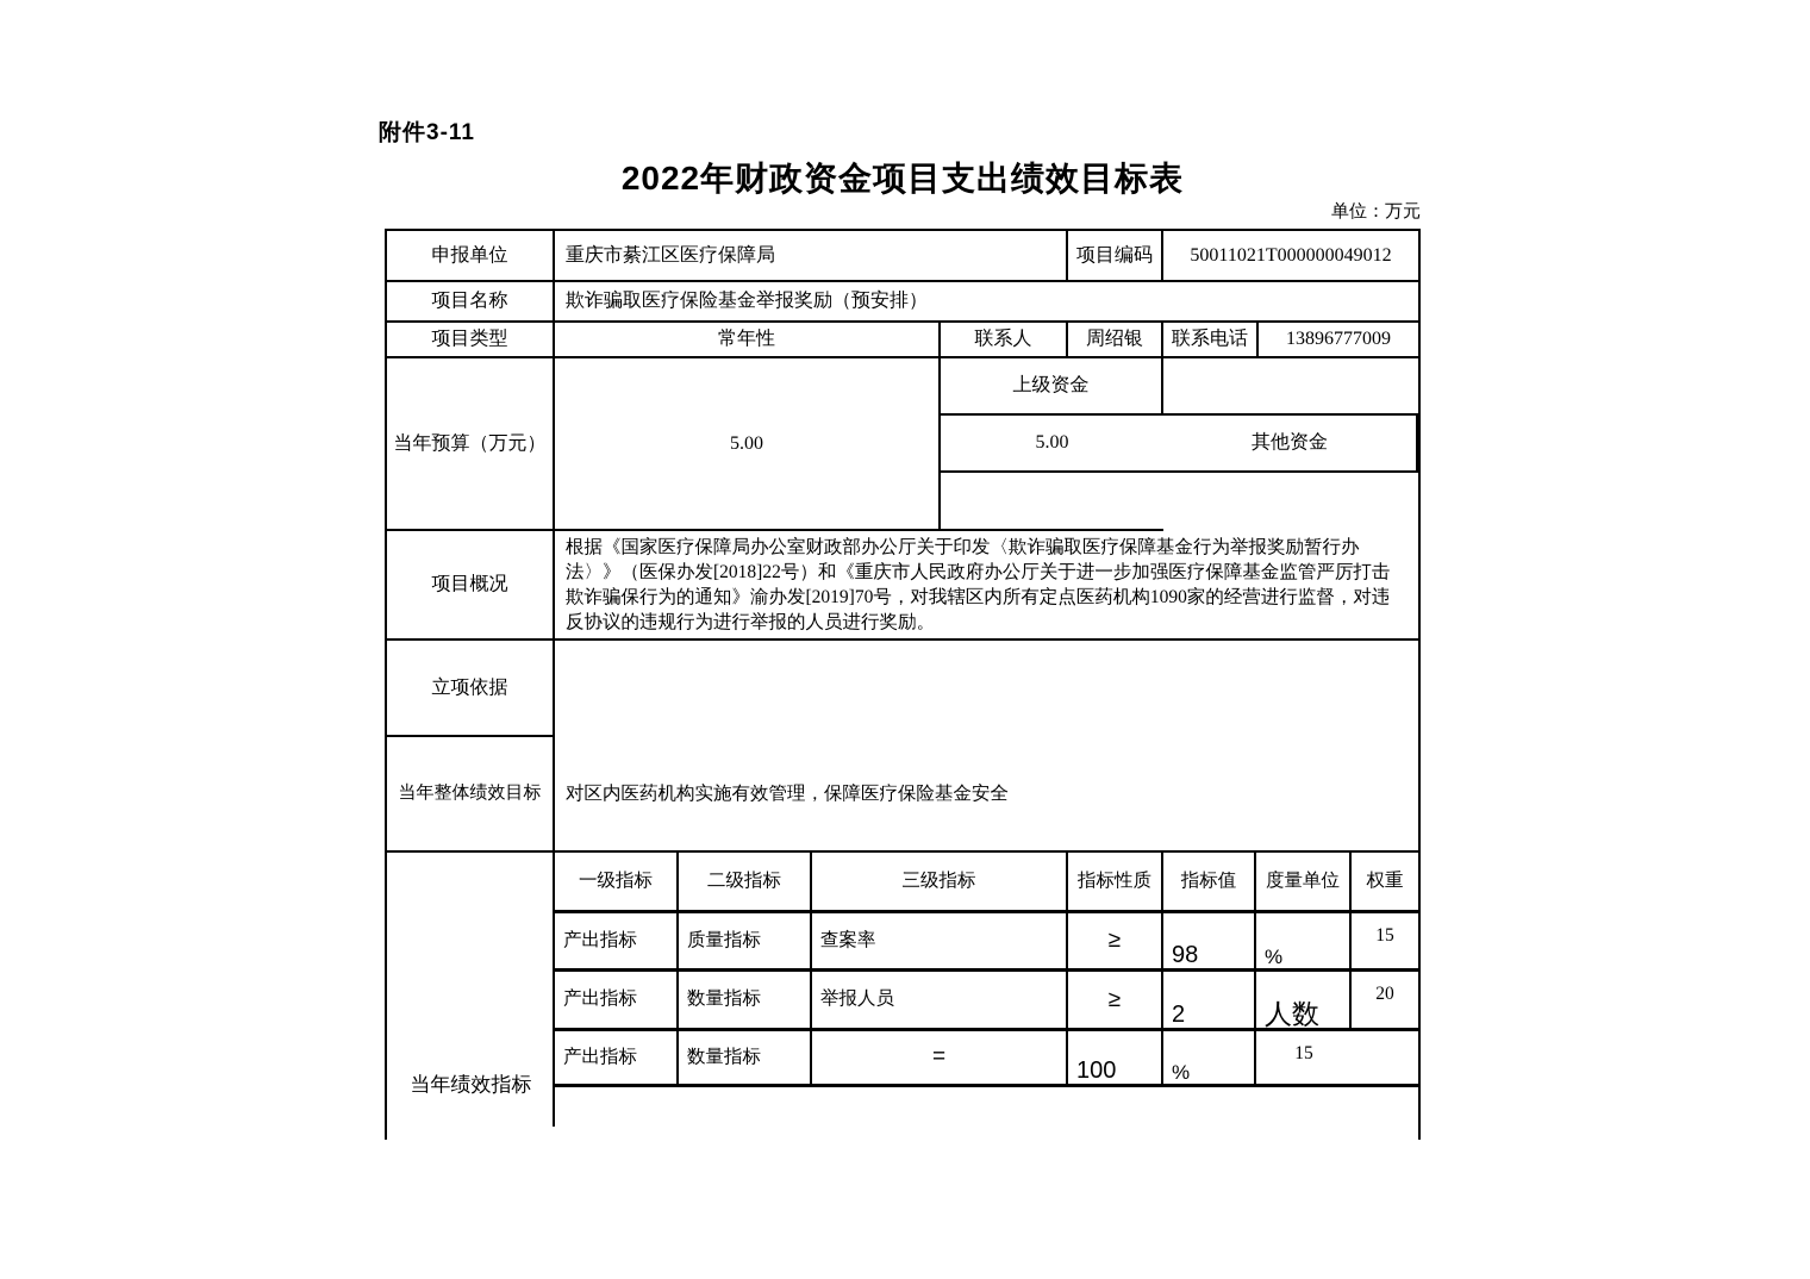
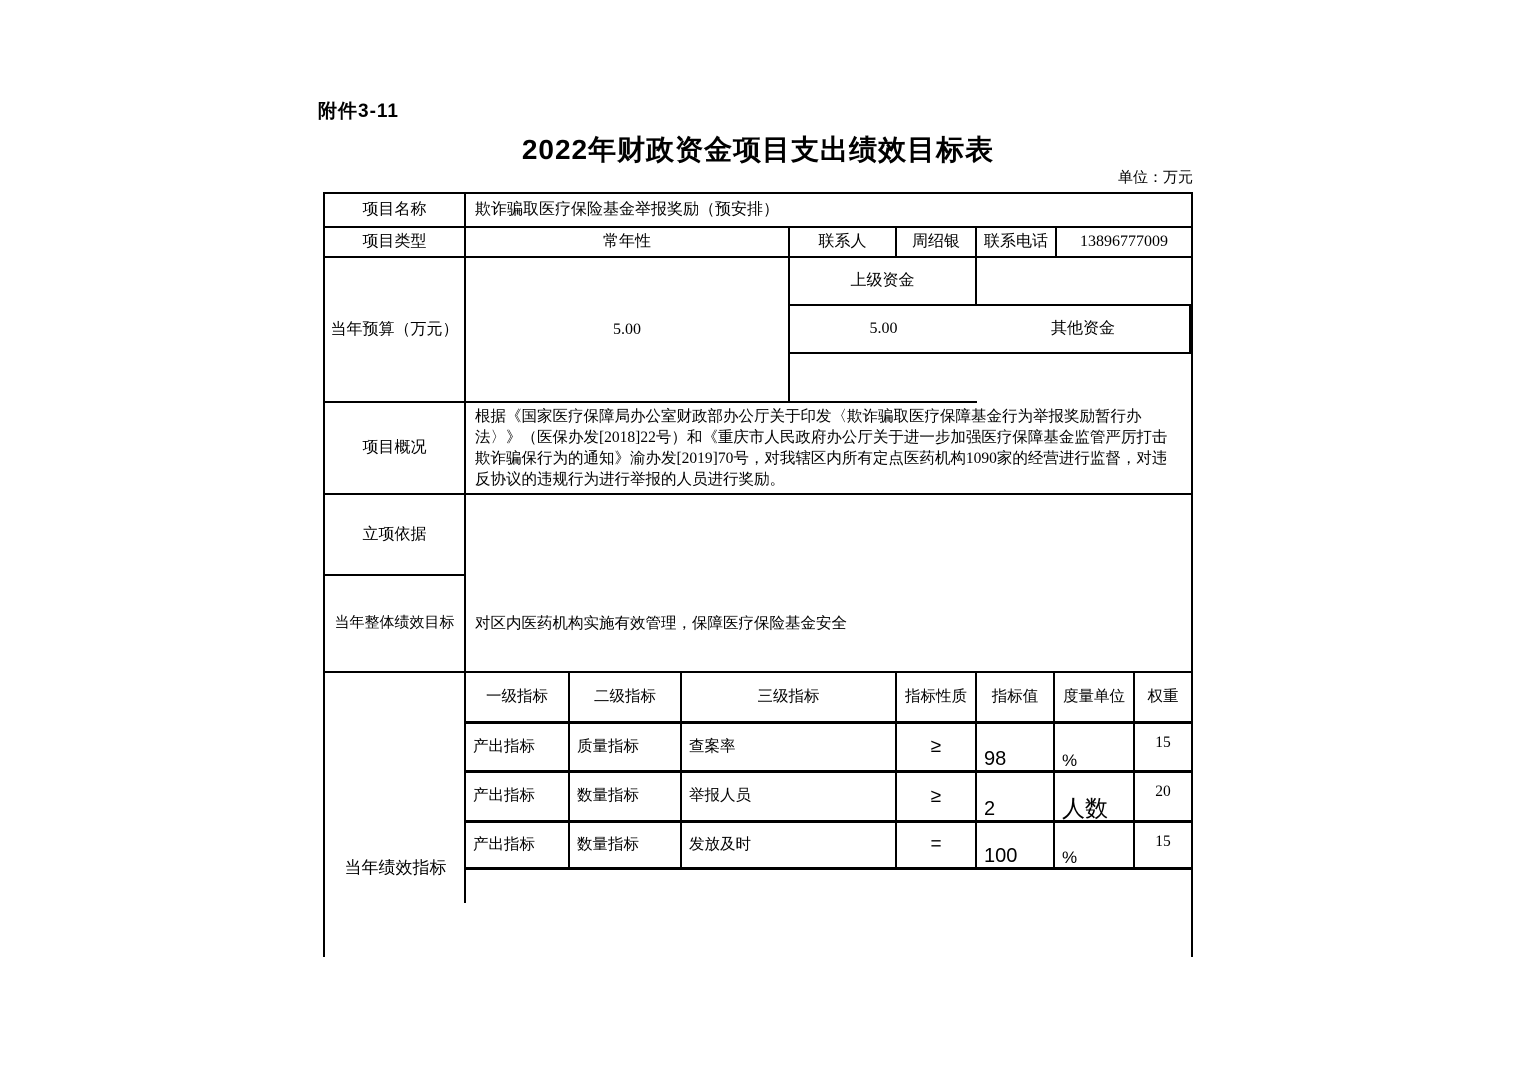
  附件3-11
  2022年财政资金项目支出绩效目标表
  单位：万元
- 申报单位
- 重庆市綦江区医疗保障局
- 项目编码
- 50011021T000000049012
  项目名称
  欺诈骗取医疗保险基金举报奖励（预安排）
  项目类型
  常年性
  联系人
  周绍银
  联系电话
  13896777009
  当年预算（万元）
  5.00
  上级资金
  5.00
  其他资金
  项目概况
  根据《国家医疗保障局办公室财政部办公厅关于印发〈欺诈骗取医疗保障基金行为举报奖励暂行办法〉》（医保办发[2018]22号）和《重庆市人民政府办公厅关于进一步加强医疗保障基金监管严厉打击欺诈骗保行为的通知》渝办发[2019]70号，对我辖区内所有定点医药机构1090家的经营进行监督，对违反协议的违规行为进行举报的人员进行奖励。
  立项依据
  当年整体绩效目标
  对区内医药机构实施有效管理，保障医疗保险基金安全
  当年绩效指标
  一级指标
  二级指标
  三级指标
  指标性质
  指标值
  度量单位
  权重
  产出指标
  质量指标
  查案率
  ≥
  98
  %
  15
  产出指标
  数量指标
  举报人员
  ≥
  2
  人数
  20
  产出指标
  数量指标
+ 发放及时
  =
  100
  %
  15
